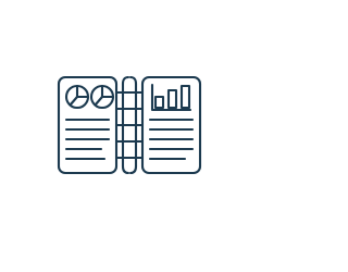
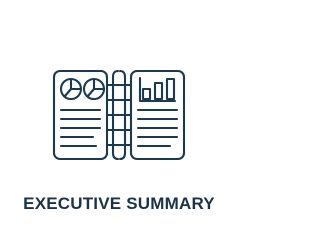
+ EXECUTIVE SUMMARY
